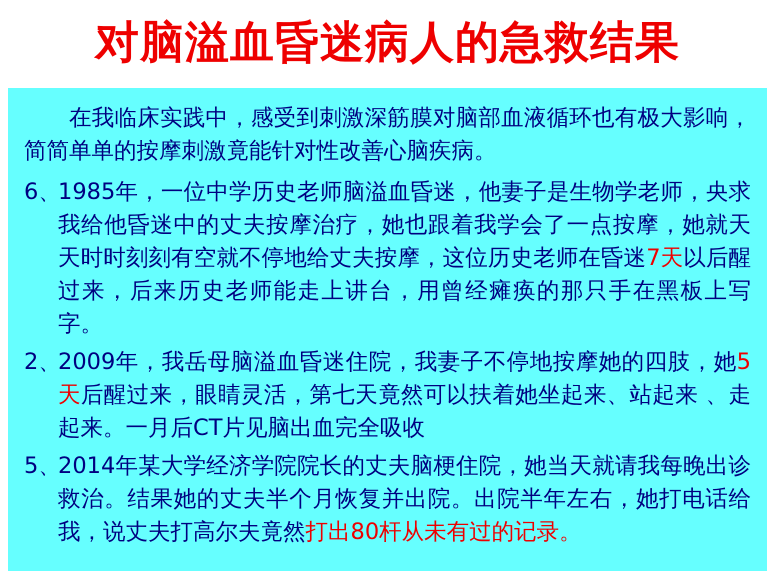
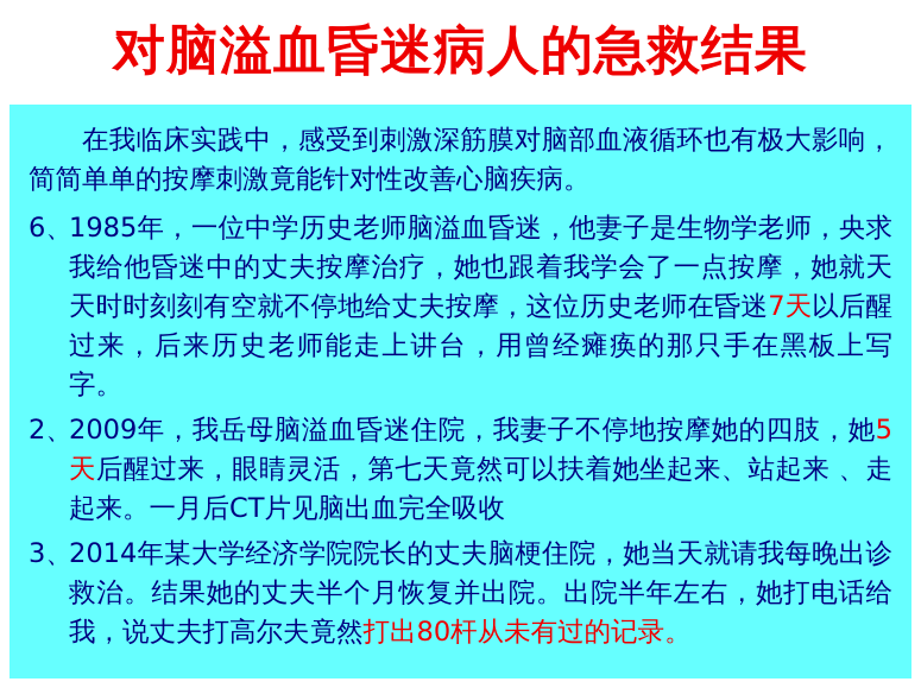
  对脑溢血昏迷病人的急救结果
  在我临床实践中，感受到刺激深筋膜对脑部血液循环也有极大影响，简简单单的按摩刺激竟能针对性改善心脑疾病。
  6、
  1985年，一位中学历史老师脑溢血昏迷，他妻子是生物学老师，央求我给他昏迷中的丈夫按摩治疗，她也跟着我学会了一点按摩，她就天天时时刻刻有空就不停地给丈夫按摩，这位历史老师在昏迷7天以后醒过来，后来历史老师能走上讲台，用曾经瘫痪的那只手在黑板上写字。
  2、
  2009年，我岳母脑溢血昏迷住院，我妻子不停地按摩她的四肢，她5天后醒过来，眼睛灵活，第七天竟然可以扶着她坐起来、站起来 、走起来。一月后CT片见脑出血完全吸收
- 5、
+ 3、
  2014年某大学经济学院院长的丈夫脑梗住院，她当天就请我每晚出诊救治。结果她的丈夫半个月恢复并出院。出院半年左右，她打电话给我，说丈夫打高尔夫竟然打出80杆从未有过的记录。
